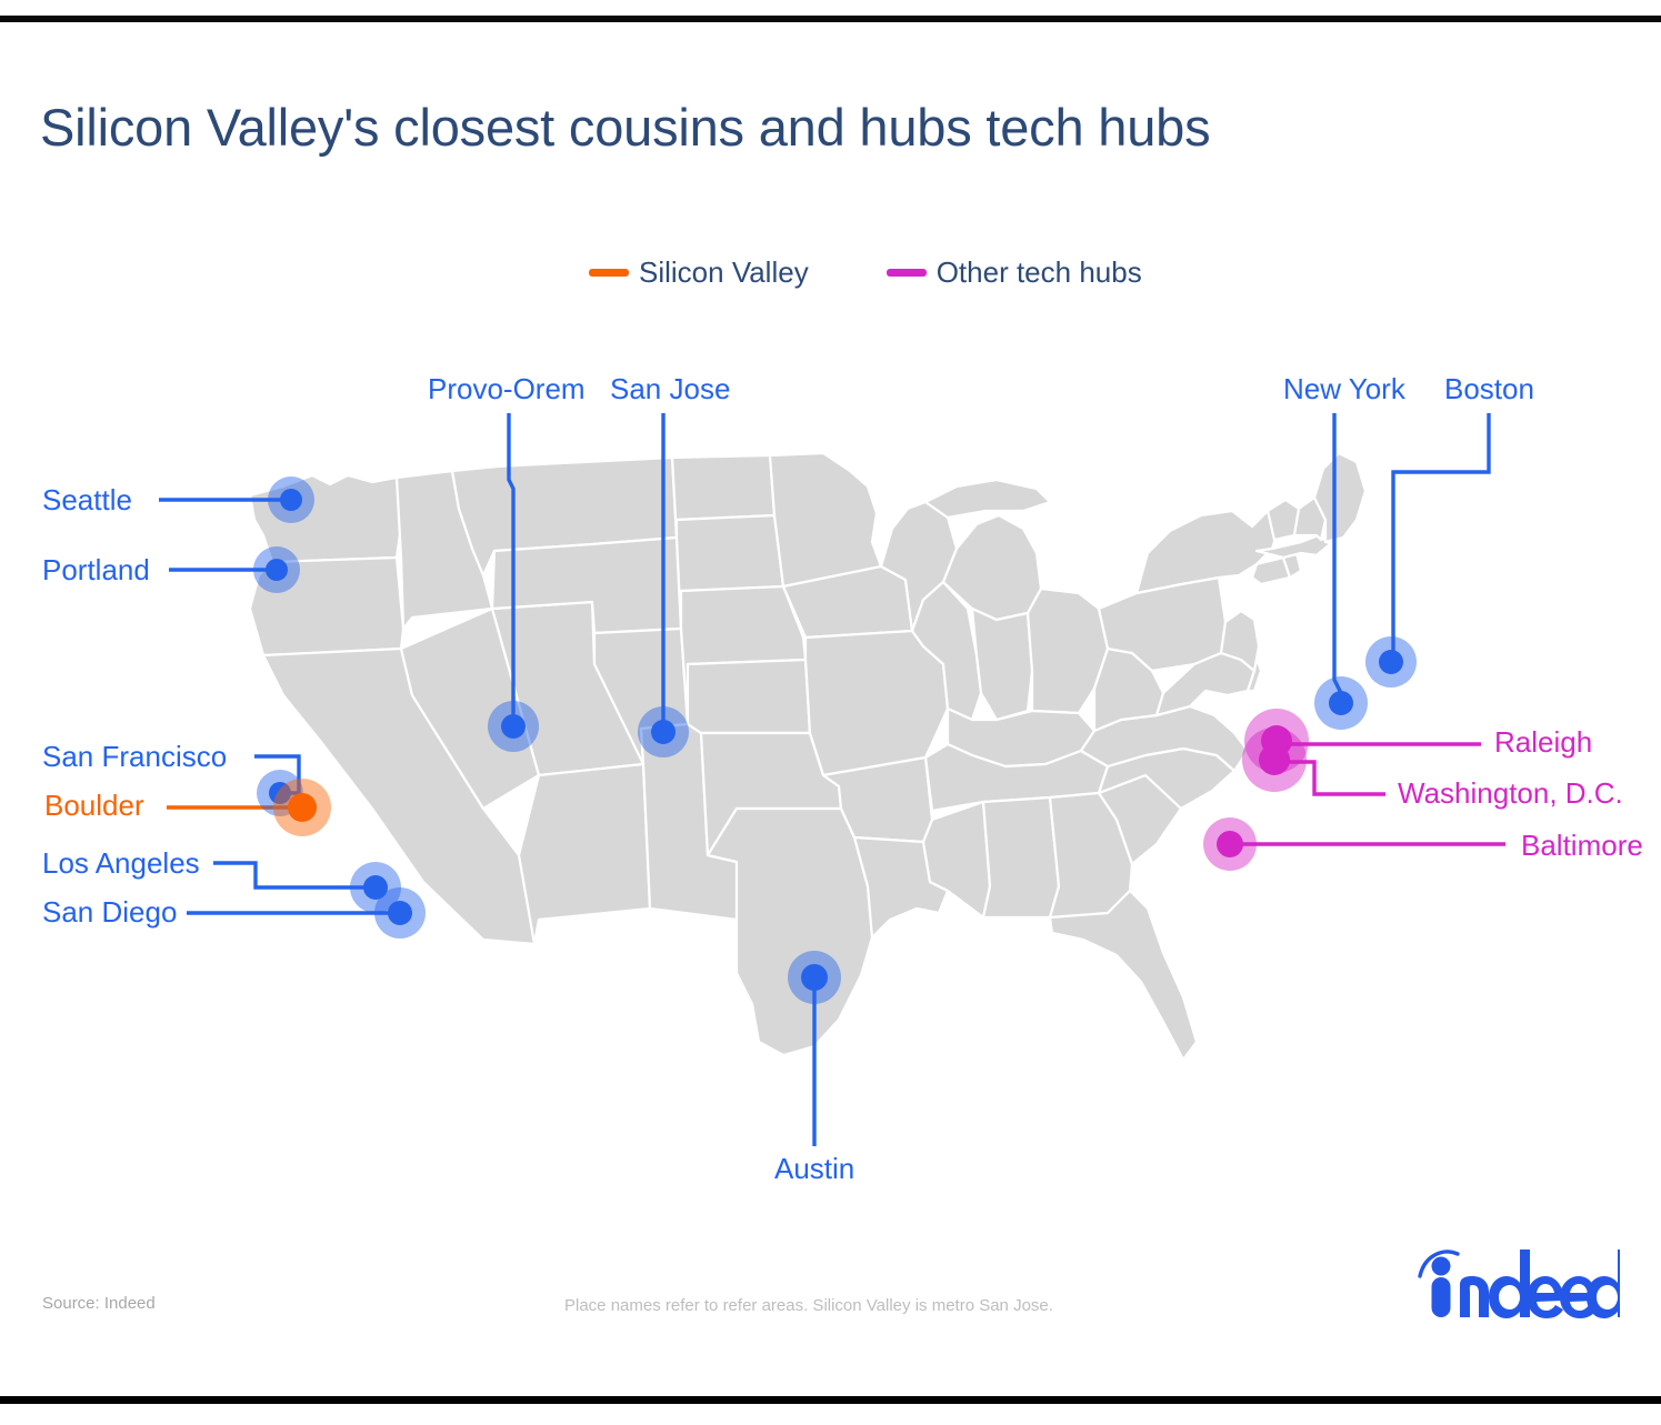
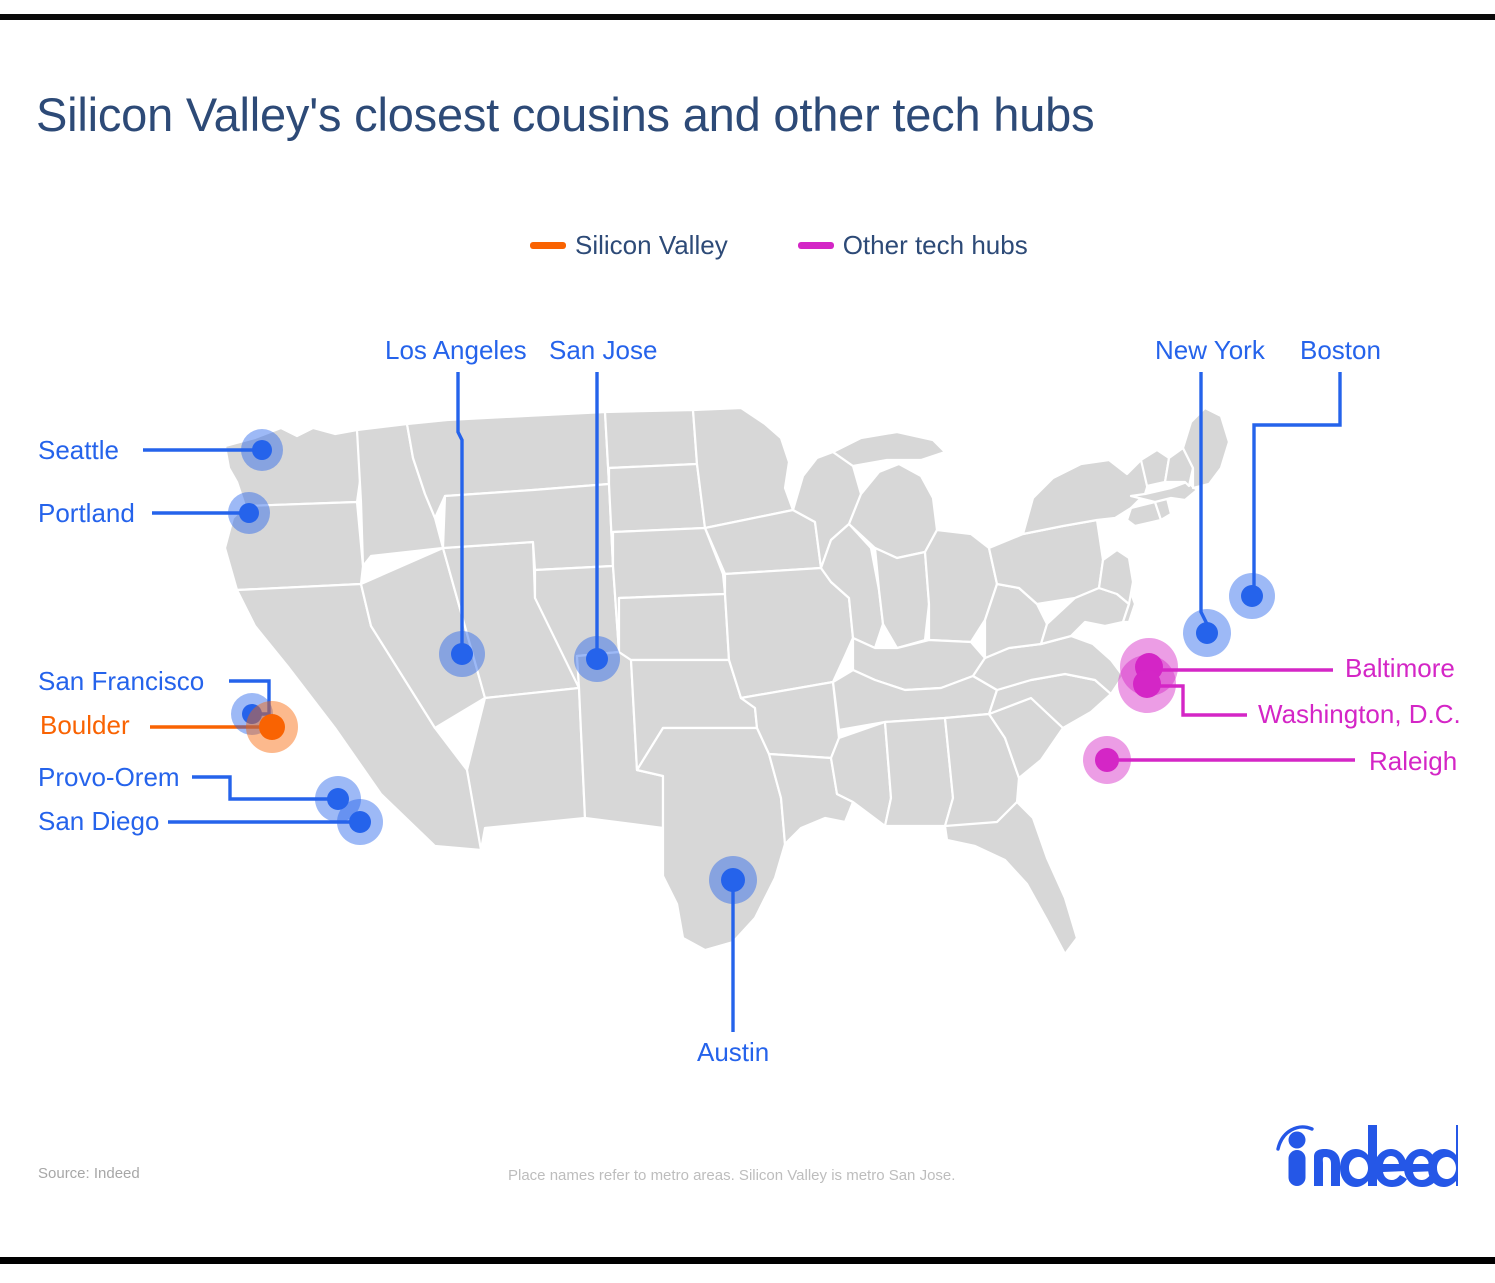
- Silicon Valley's closest cousins and hubs tech hubs
+ Silicon Valley's closest cousins and other tech hubs
  Silicon Valley
  Other tech hubs
  Seattle
  Portland
  San Francisco
  Boulder
- Los Angeles
+ Provo-Orem
  San Diego
- Provo-Orem
+ Los Angeles
  San Jose
  Austin
  New York
  Boston
- Raleigh
+ Baltimore
  Washington, D.C.
- Baltimore
+ Raleigh
  Source: Indeed
- Place names refer to refer areas. Silicon Valley is metro San Jose.
+ Place names refer to metro areas. Silicon Valley is metro San Jose.
